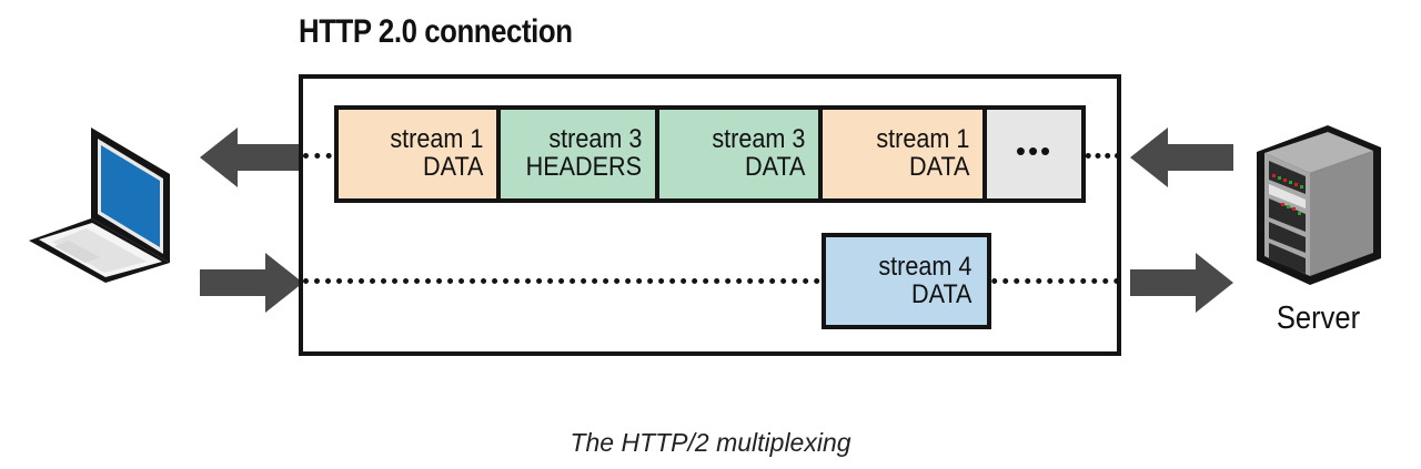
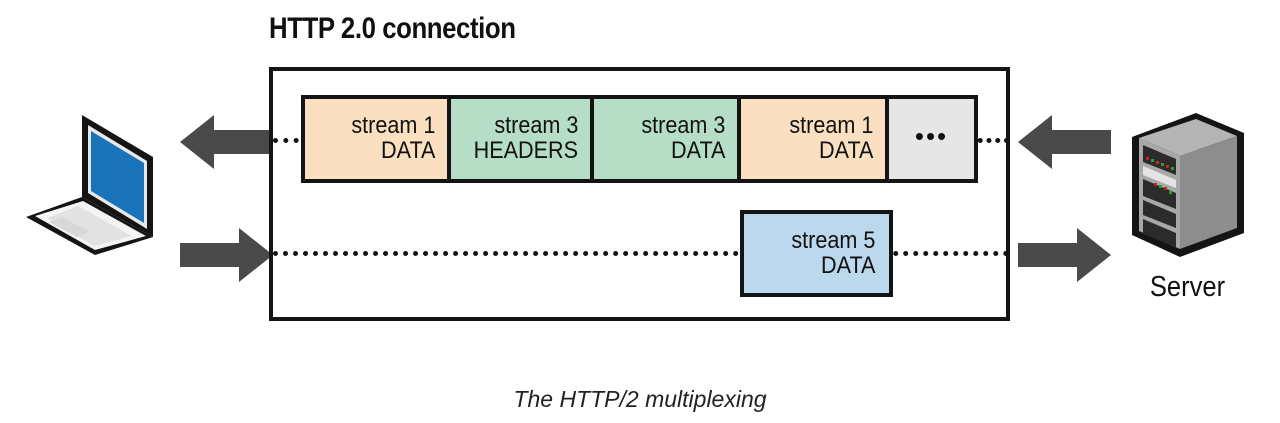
  HTTP 2.0 connection
  Server
  stream 1
  DATA
  stream 3
  HEADERS
  stream 3
  DATA
  stream 1
  DATA
  •••
- stream 4
+ stream 5
  DATA
  The HTTP/2 multiplexing
